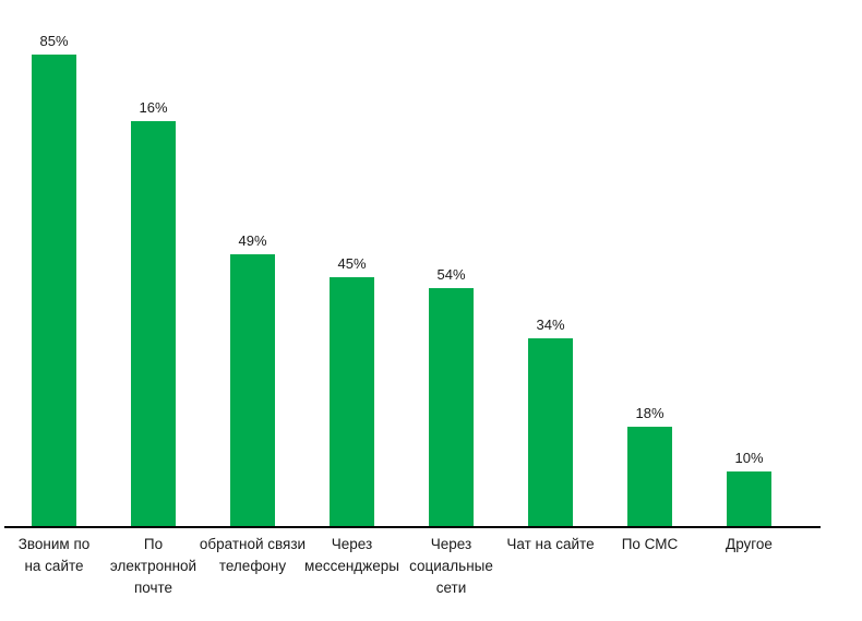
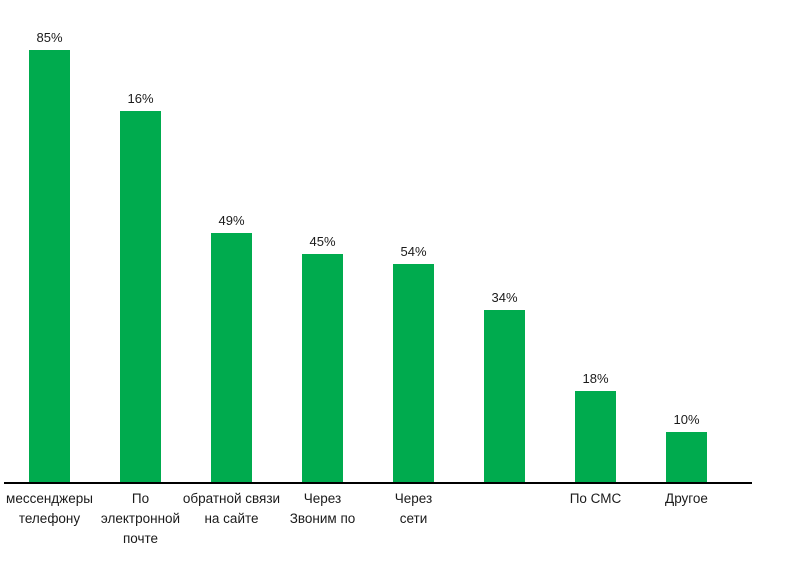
  85%
  16%
  49%
  45%
  54%
  34%
  18%
  10%
- Звоним по
+ мессенджеры
- на сайте
+ телефону
  По
  электронной
  почте
  обратной связи
- телефону
+ на сайте
  Через
- мессенджеры
+ Звоним по
  Через
- социальные
  сети
- Чат на сайте
  По СМС
  Другое
